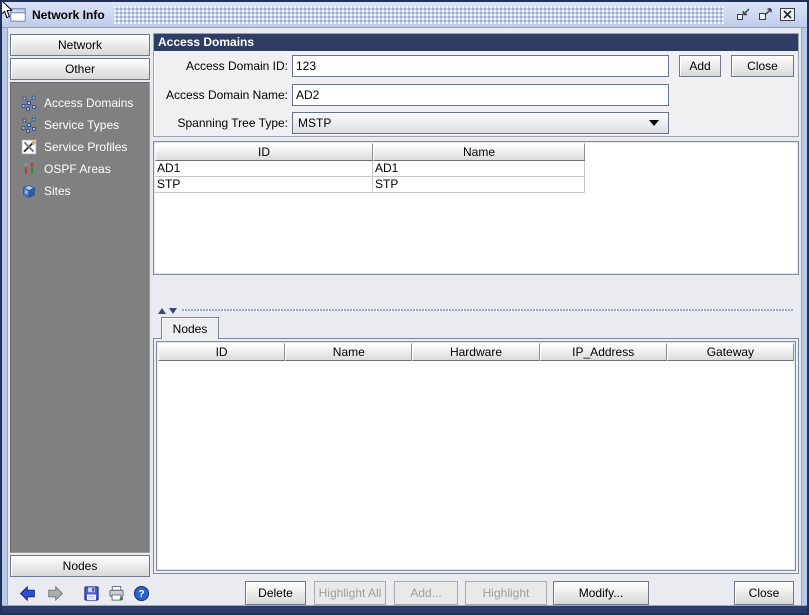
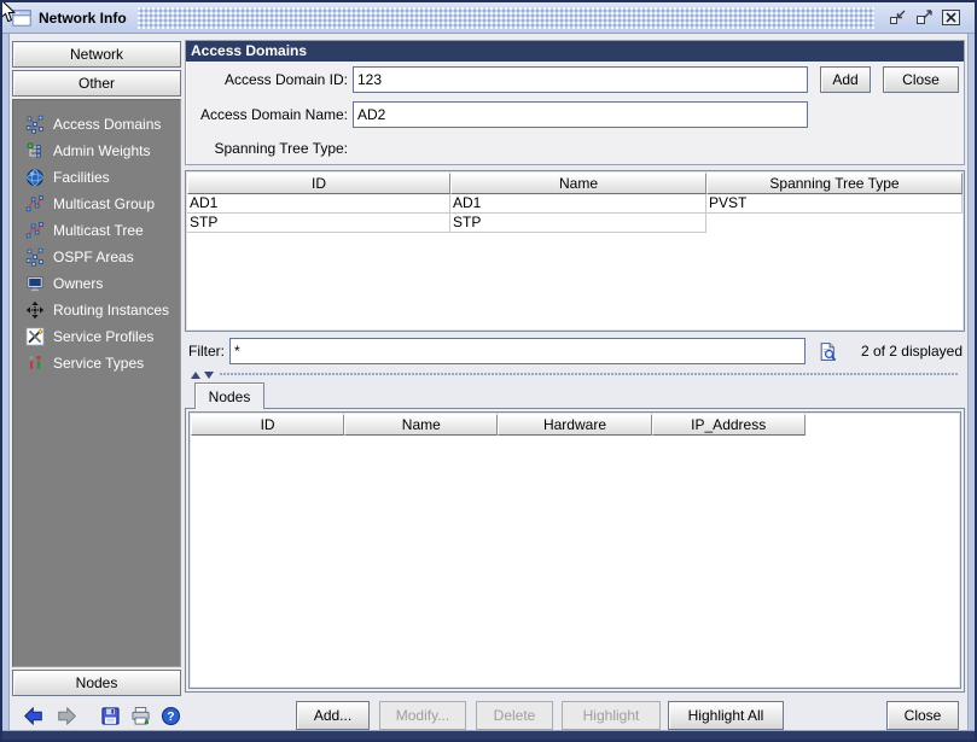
  Network Info
  Network
  Other
  Access Domains
+ Admin Weights
+ Facilities
+ Multicast Group
+ Multicast Tree
- Service Types
+ OSPF Areas
+ Owners
+ Routing Instances
  Service Profiles
- OSPF Areas
+ Service Types
- Sites
  Nodes
  Access Domains
  Access Domain ID:
  123
  Access Domain Name:
  AD2
  Spanning Tree Type:
- MSTP
  Add
  Close
  ID
  Name
+ Spanning Tree Type
  AD1
  AD1
+ PVST
  STP
  STP
+ Filter:
+ *
+ 2 of 2 displayed
  Nodes
  ID
  Name
  Hardware
  IP_Address
- Gateway
  ?
- Delete
+ Add...
- Highlight All
+ Modify...
- Add...
+ Delete
  Highlight
- Modify...
+ Highlight All
  Close
